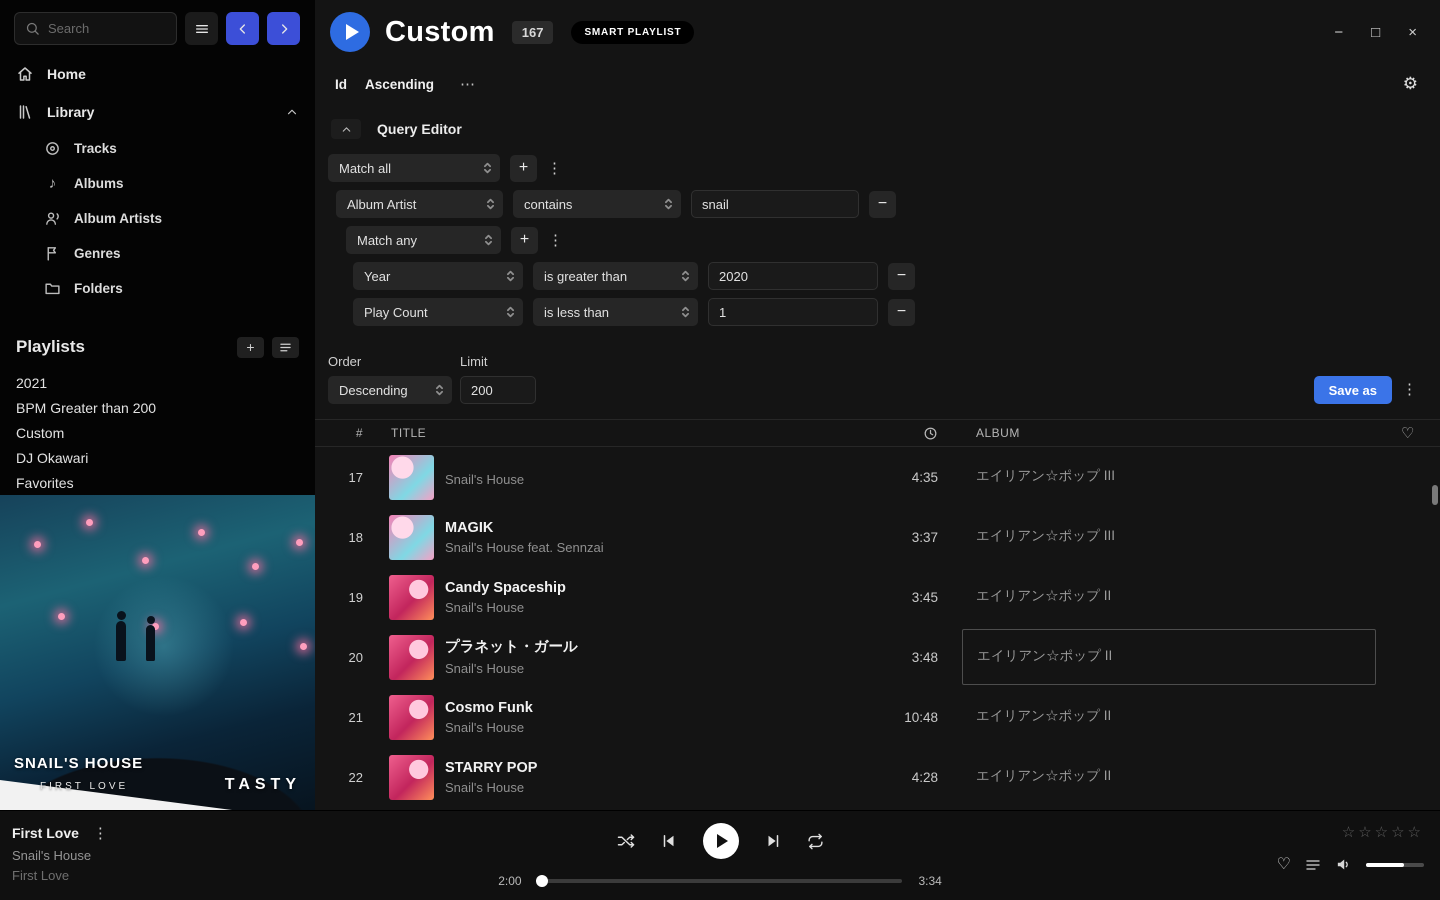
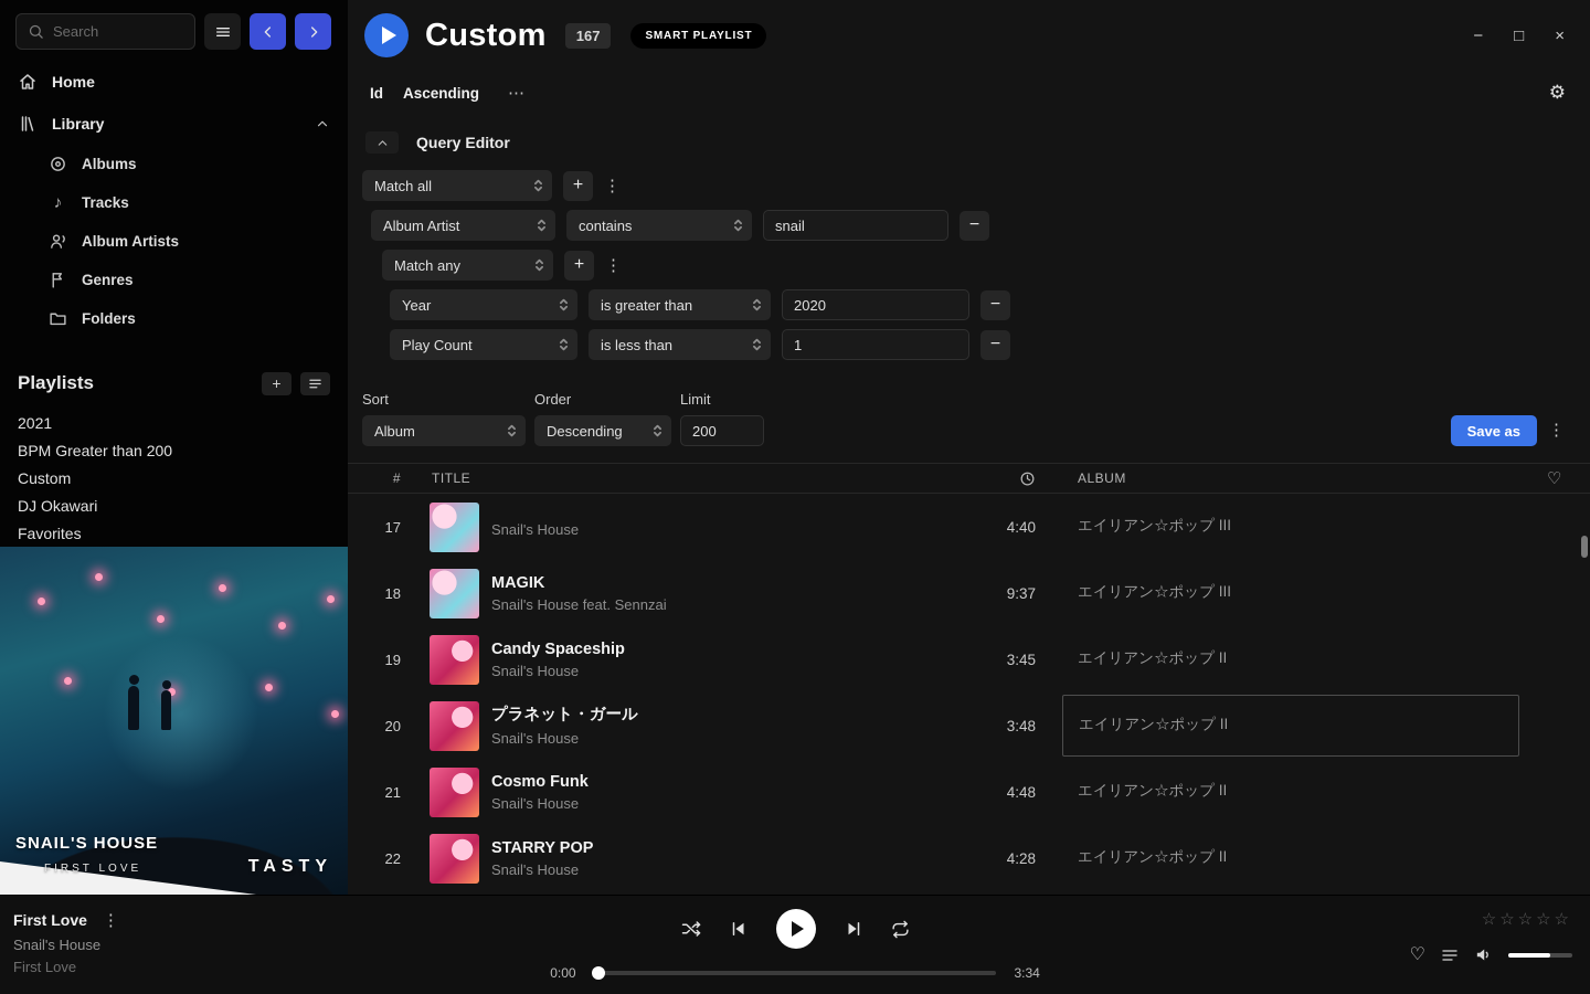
  Search
  Home
  Library
- Tracks
+ Albums
  ♪
- Albums
+ Tracks
  Album Artists
  Genres
  Folders
  Playlists
  +
  2021
  BPM Greater than 200
  Custom
  DJ Okawari
  Favorites
  SNAIL'S HOUSE
  FIRST LOVE
  TASTY
  Custom
  167
  SMART PLAYLIST
  −
  □
  ×
  Id
  Ascending
  ⋯
  ⚙
  Query Editor
  Match all
  +
  ⋮
  Album Artist
  contains
  snail
  −
  Match any
  +
  ⋮
  Year
  is greater than
  2020
  −
  Play Count
  is less than
  1
  −
+ Sort
+ Album
  Order
  Descending
  Limit
  200
  Save as
  ⋮
  #
  TITLE
  ALBUM
  ♡
  17
  Snail's House
- 4:35
+ 4:40
  エイリアン☆ポップ III
  18
  MAGIK
  Snail's House feat. Sennzai
- 3:37
+ 9:37
  エイリアン☆ポップ III
  19
  Candy Spaceship
  Snail's House
  3:45
  エイリアン☆ポップ II
  20
  プラネット・ガール
  Snail's House
  3:48
  エイリアン☆ポップ II
  21
  Cosmo Funk
  Snail's House
- 10:48
+ 4:48
  エイリアン☆ポップ II
  22
  STARRY POP
  Snail's House
  4:28
  エイリアン☆ポップ II
  First Love
  ⋮
  Snail's House
  First Love
- 2:00
+ 0:00
  3:34
  ☆☆☆☆☆
  ♡
